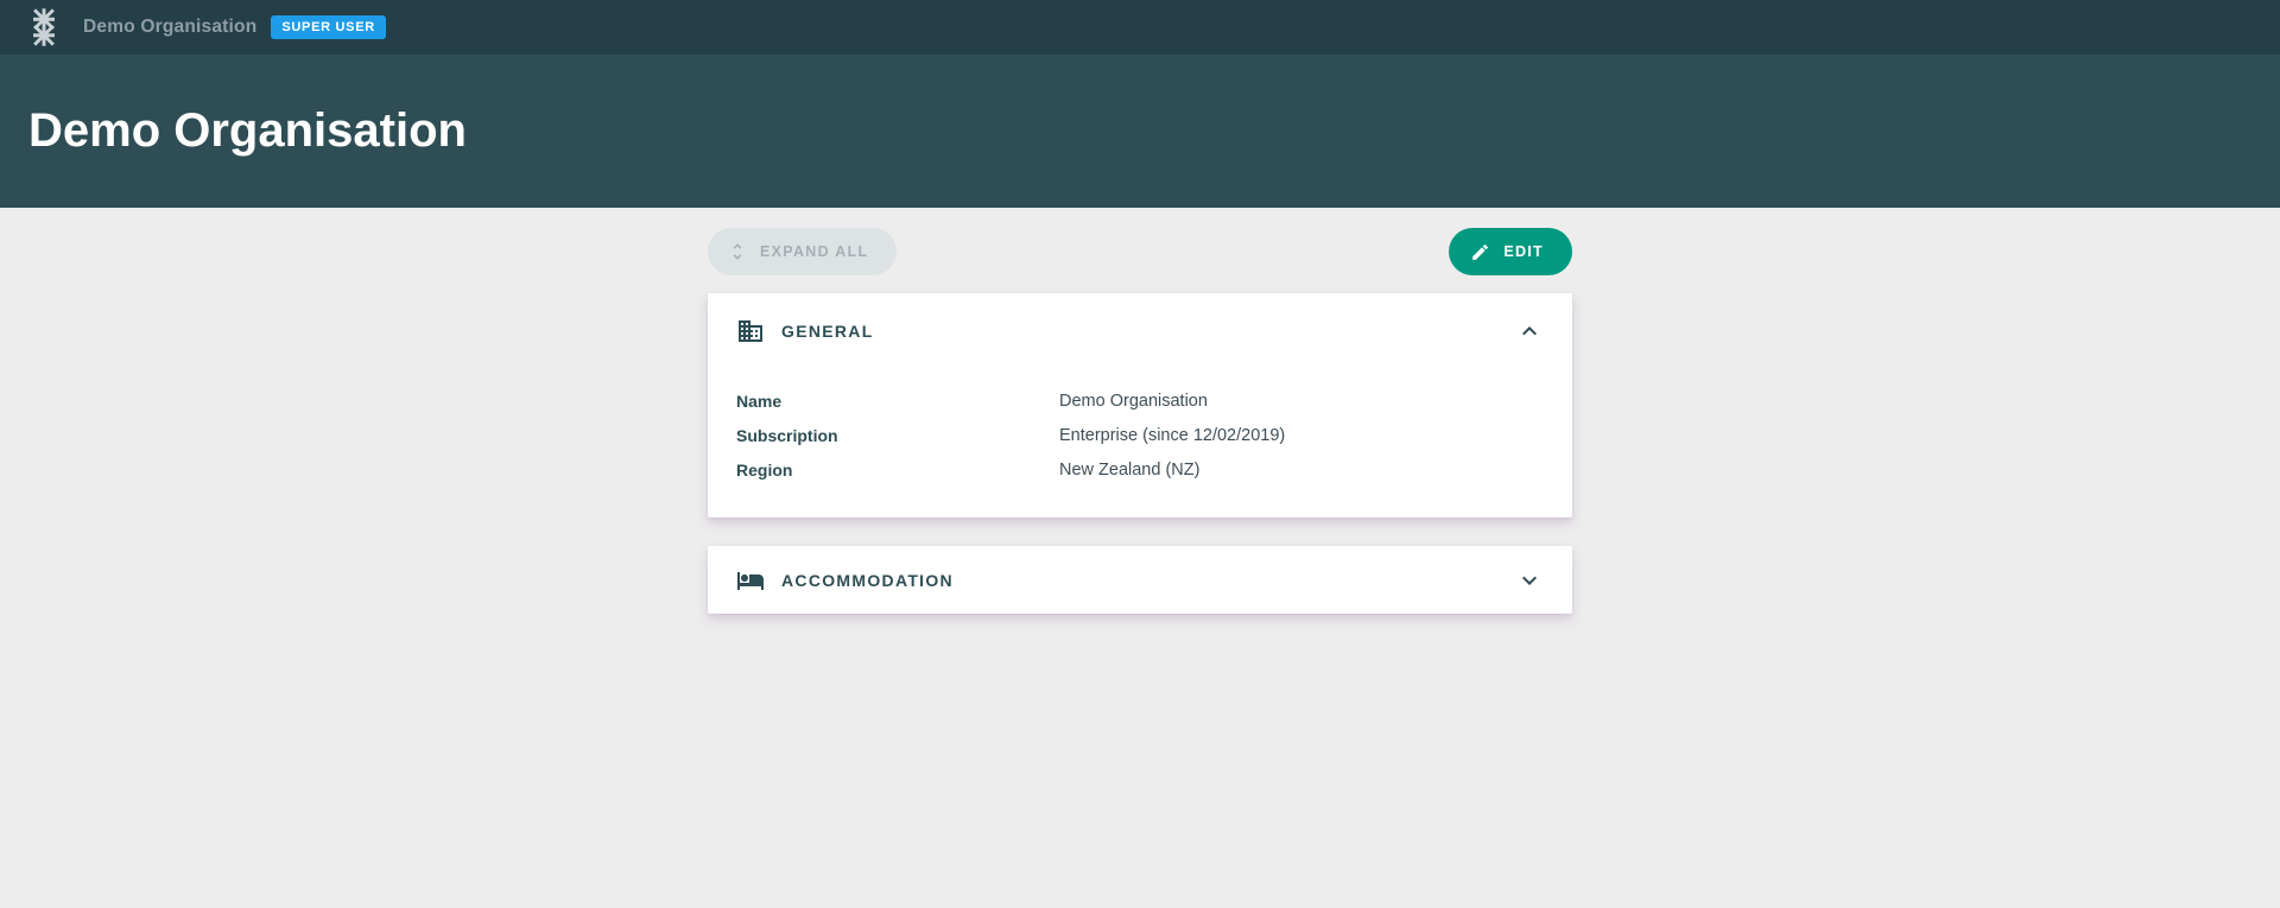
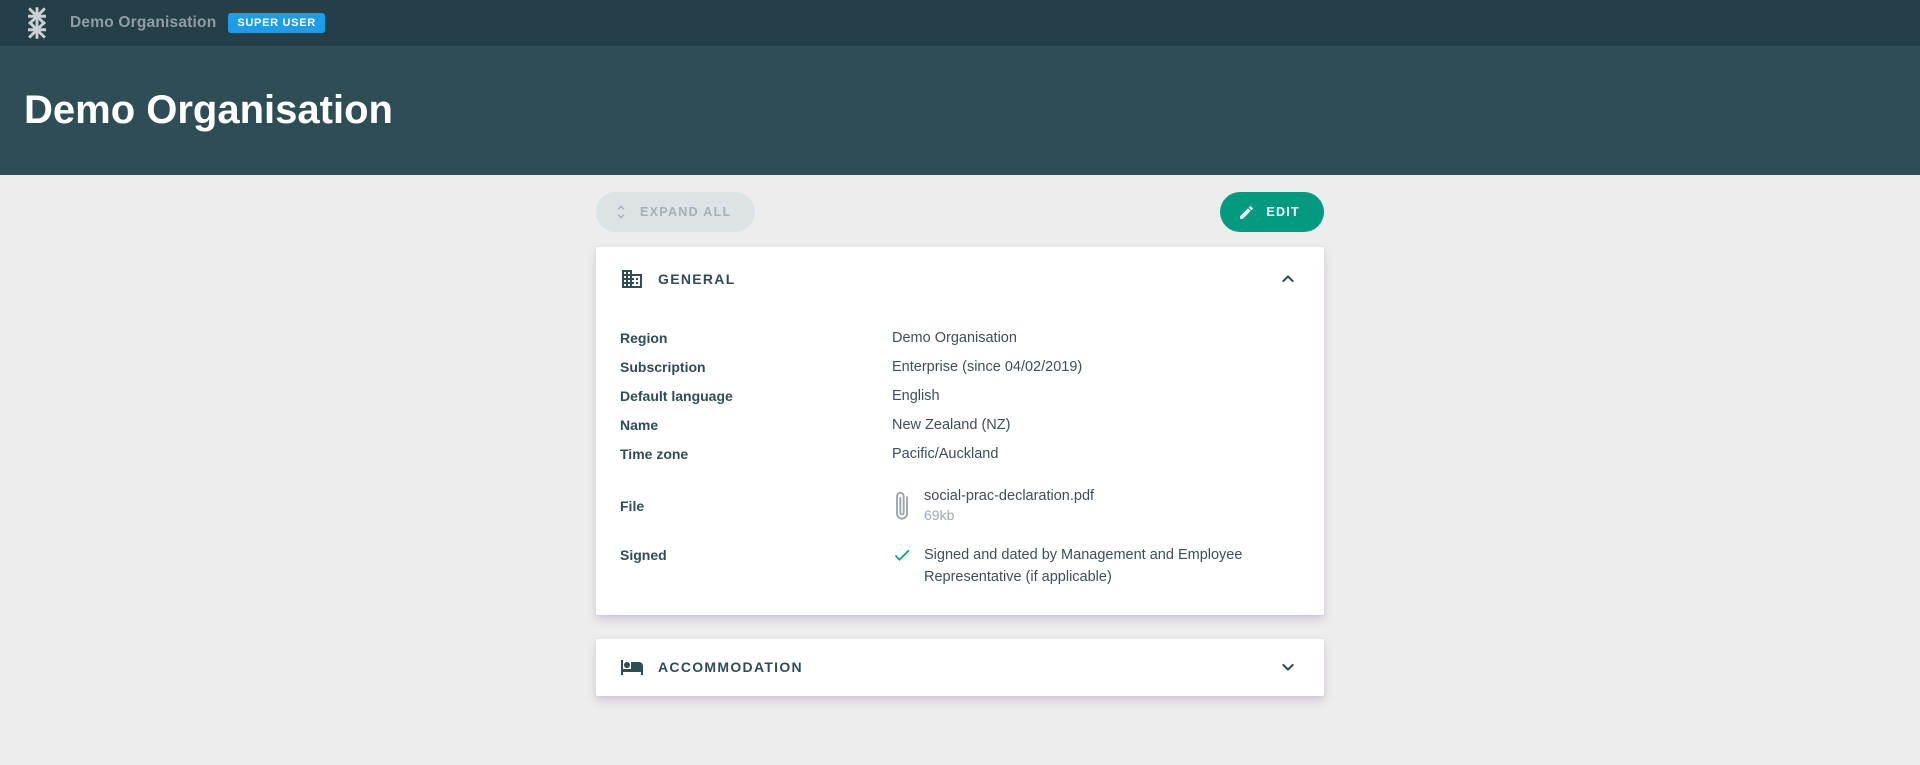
  Demo Organisation
  SUPER USER
  Demo Organisation
  EXPAND ALL
  EDIT
  GENERAL
- Name
+ Region
  Demo Organisation
  Subscription
- Enterprise (since 12/02/2019)
+ Enterprise (since 04/02/2019)
+ Default language
+ English
- Region
+ Name
  New Zealand (NZ)
+ Time zone
+ Pacific/Auckland
+ File
+ social-prac-declaration.pdf
+ 69kb
+ Signed
+ Signed and dated by Management and Employee Representative (if applicable)
  ACCOMMODATION
